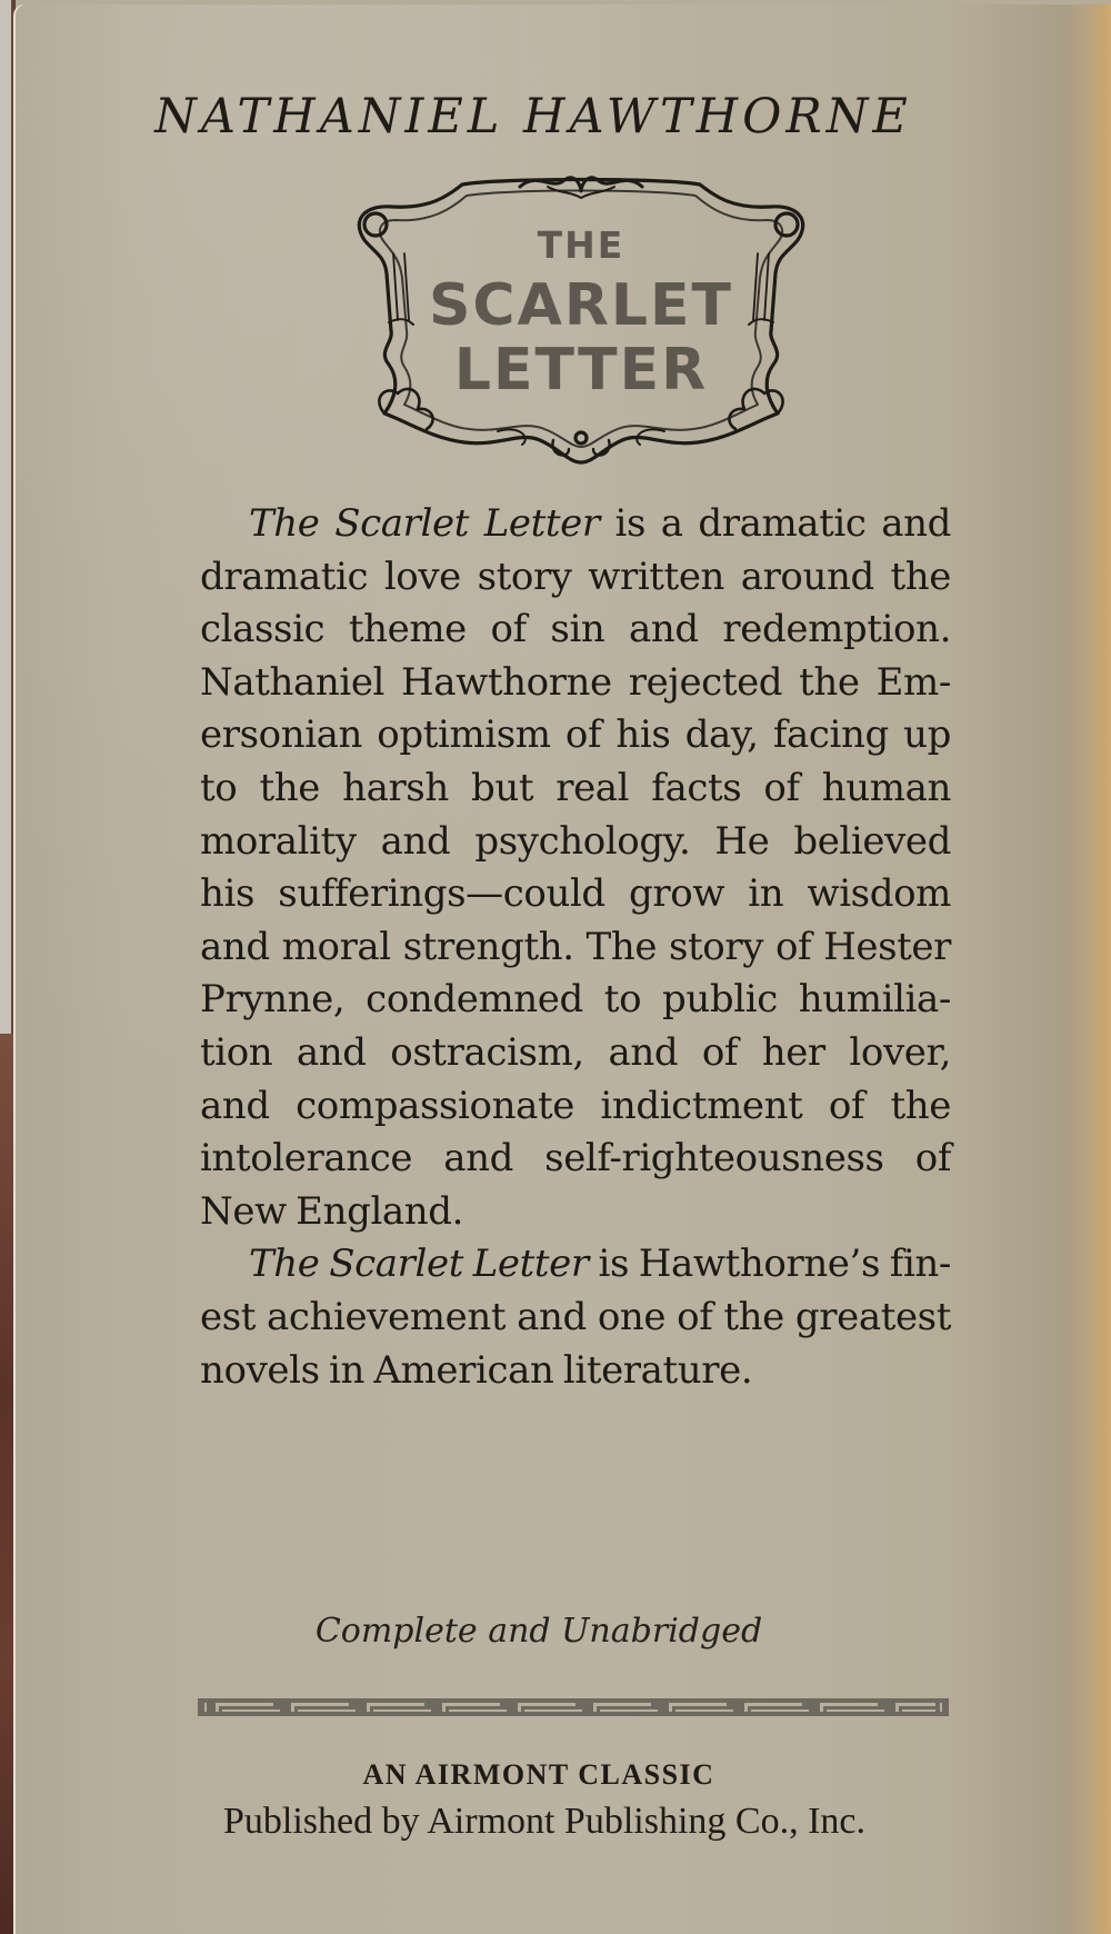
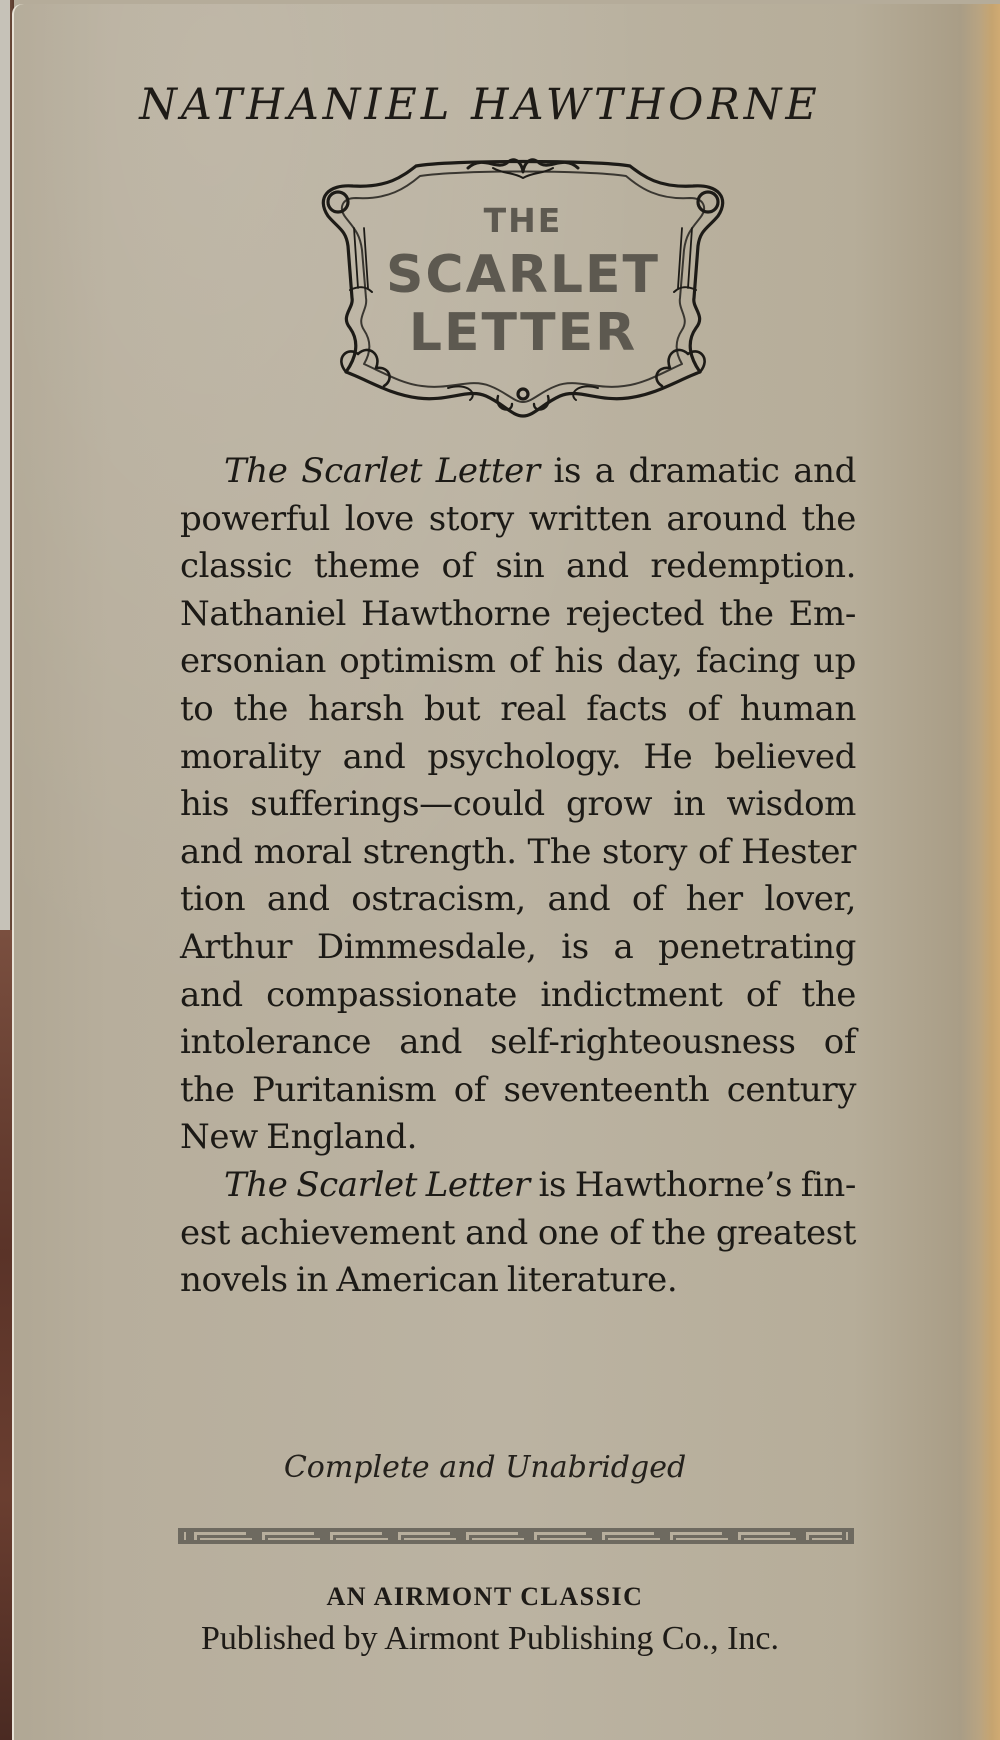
  NATHANIEL HAWTHORNE
  THE
  SCARLET
  LETTER
  The Scarlet Letter is a dramatic and
- dramatic love story written around the
+ powerful love story written around the
  classic theme of sin and redemption.
  Nathaniel Hawthorne rejected the Em-
  ersonian optimism of his day, facing up
  to the harsh but real facts of human
  morality and psychology. He believed
  his sufferings—could grow in wisdom
  and moral strength. The story of Hester
- Prynne, condemned to public humilia-
  tion and ostracism, and of her lover,
+ Arthur Dimmesdale, is a penetrating
  and compassionate indictment of the
  intolerance and self-righteousness of
+ the Puritanism of seventeenth century
  New England.
  The Scarlet Letter is Hawthorne’s fin-
  est achievement and one of the greatest
  novels in American literature.
  Complete and Unabridged
  AN AIRMONT CLASSIC
  Published by Airmont Publishing Co., Inc.
